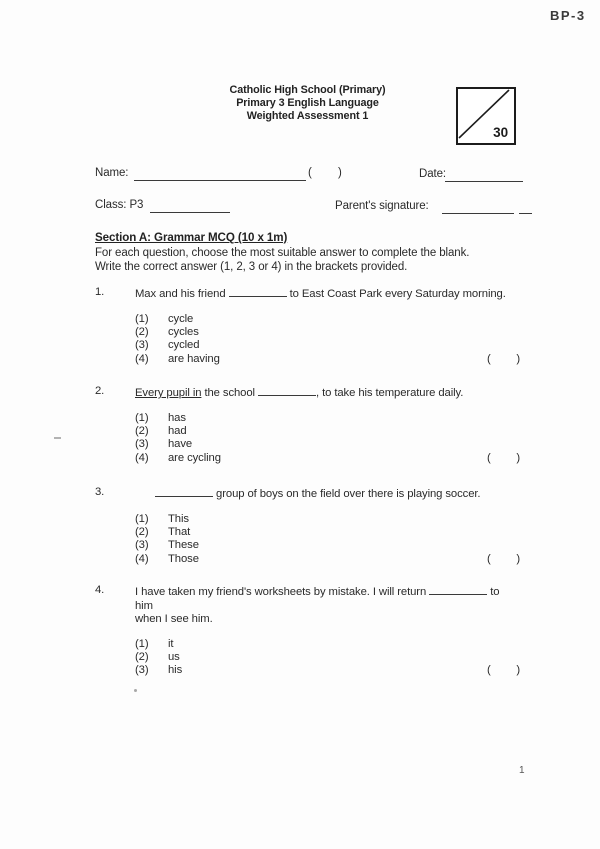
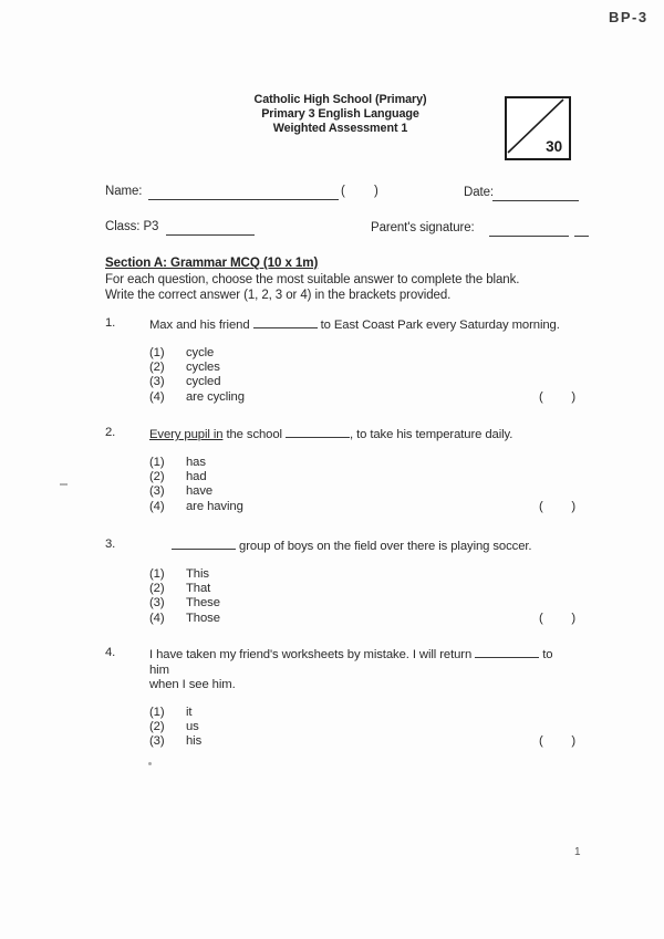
  BP-3
  Catholic High School (Primary)
  Primary 3 English Language
  Weighted Assessment 1
  30
  Name:
  (
  )
  Date:
  Class: P3
  Parent's signature:
  Section A: Grammar MCQ (10 x 1m)
  For each question, choose the most suitable answer to complete the blank.
  Write the correct answer (1, 2, 3 or 4) in the brackets provided.
  1.
  Max and his friend to East Coast Park every Saturday morning.
  (1) cycle
  (2) cycles
  (3) cycled
- (4) are having
+ (4) are cycling
  (
  )
  2.
  Every pupil in the school , to take his temperature daily.
  (1) has
  (2) had
  (3) have
- (4) are cycling
+ (4) are having
  (
  )
  3.
  group of boys on the field over there is playing soccer.
  (1) This
  (2) That
  (3) These
  (4) Those
  (
  )
  4.
  I have taken my friend's worksheets by mistake. I will return to him
  when I see him.
  (1) it
  (2) us
  (3) his
  (
  )
  1
